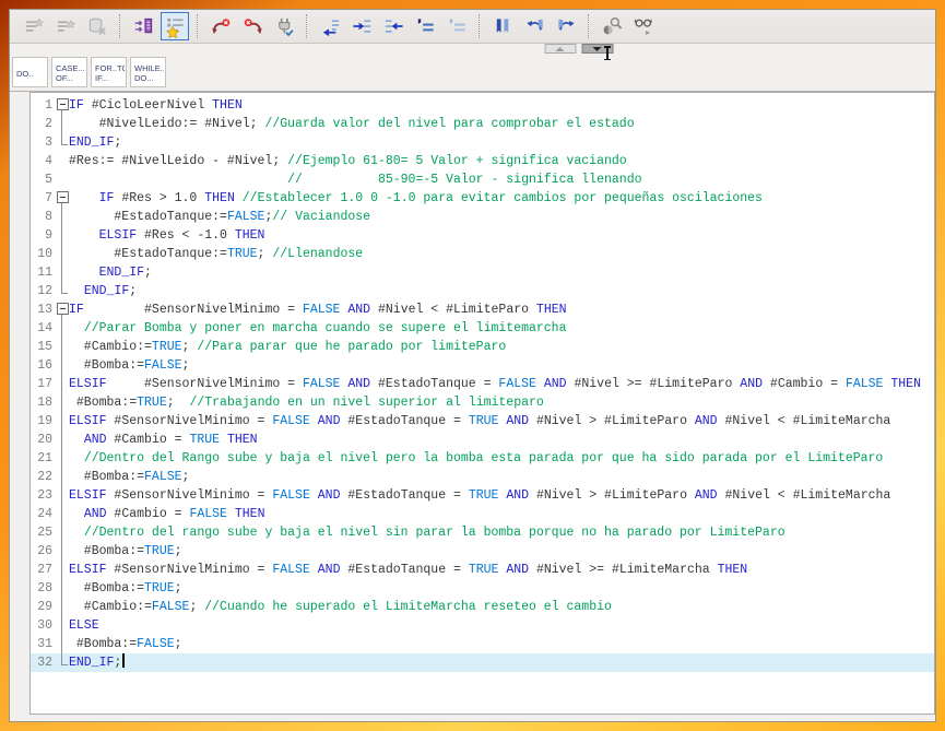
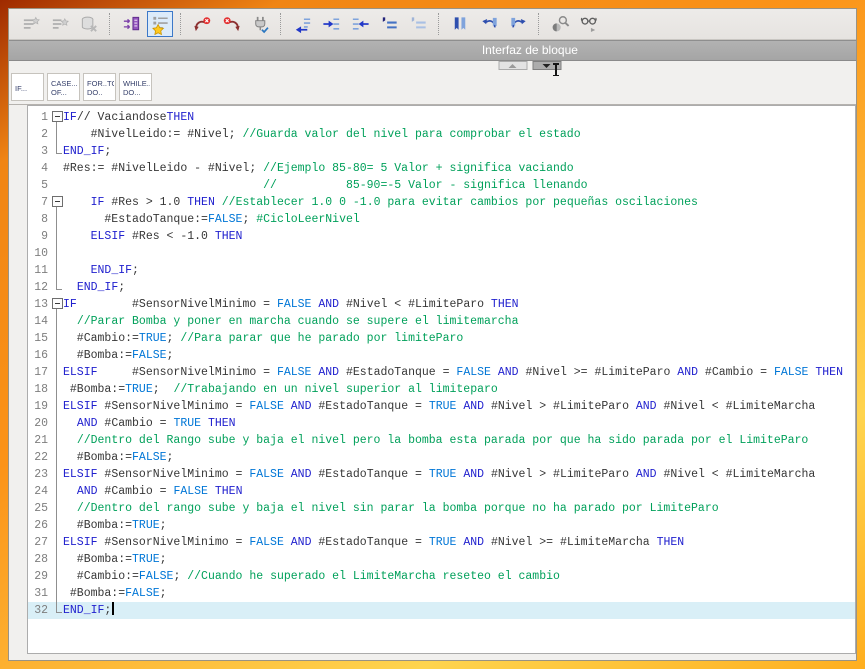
+ Interfaz de bloque
- DO..
+ IF...
  CASE...
  OF...
  FOR..T
- IF...
+ DO..
  WHILE..
  DO...
  1
- IF #CicloLeerNivel THEN
+ IF// VaciandoseTHEN
  2
  #NivelLeido:= #Nivel; //Guarda valor del nivel para comprobar el estado
  3
  END_IF;
  4
- #Res:= #NivelLeido - #Nivel; //Ejemplo 61-80= 5 Valor + significa vaciando
+ #Res:= #NivelLeido - #Nivel; //Ejemplo 85-80= 5 Valor + significa vaciando
  5
  // 85-90=-5 Valor - significa llenando
  7
  IF #Res > 1.0 THEN //Establecer 1.0 0 -1.0 para evitar cambios por pequeñas oscilaciones
  8
- #EstadoTanque:=FALSE;// Vaciandose
+ #EstadoTanque:=FALSE; #CicloLeerNivel
  9
  ELSIF #Res < -1.0 THEN
  10
- #EstadoTanque:=TRUE; //Llenandose
  11
  END_IF;
  12
  END_IF;
  13
  IF #SensorNivelMinimo = FALSE AND #Nivel < #LimiteParo THEN
  14
  //Parar Bomba y poner en marcha cuando se supere el limitemarcha
  15
  #Cambio:=TRUE; //Para parar que he parado por limiteParo
  16
  #Bomba:=FALSE;
  17
  ELSIF #SensorNivelMinimo = FALSE AND #EstadoTanque = FALSE AND #Nivel >= #LimiteParo AND #Cambio = FALSE THEN
  18
  #Bomba:=TRUE; //Trabajando en un nivel superior al limiteparo
  19
  ELSIF #SensorNivelMinimo = FALSE AND #EstadoTanque = TRUE AND #Nivel > #LimiteParo AND #Nivel < #LimiteMarcha
  20
  AND #Cambio = TRUE THEN
  21
  //Dentro del Rango sube y baja el nivel pero la bomba esta parada por que ha sido parada por el LimiteParo
  22
  #Bomba:=FALSE;
  23
  ELSIF #SensorNivelMinimo = FALSE AND #EstadoTanque = TRUE AND #Nivel > #LimiteParo AND #Nivel < #LimiteMarcha
  24
  AND #Cambio = FALSE THEN
  25
  //Dentro del rango sube y baja el nivel sin parar la bomba porque no ha parado por LimiteParo
  26
  #Bomba:=TRUE;
  27
  ELSIF #SensorNivelMinimo = FALSE AND #EstadoTanque = TRUE AND #Nivel >= #LimiteMarcha THEN
  28
  #Bomba:=TRUE;
  29
  #Cambio:=FALSE; //Cuando he superado el LimiteMarcha reseteo el cambio
- 30
- ELSE
  31
  #Bomba:=FALSE;
  32
  END_IF;
